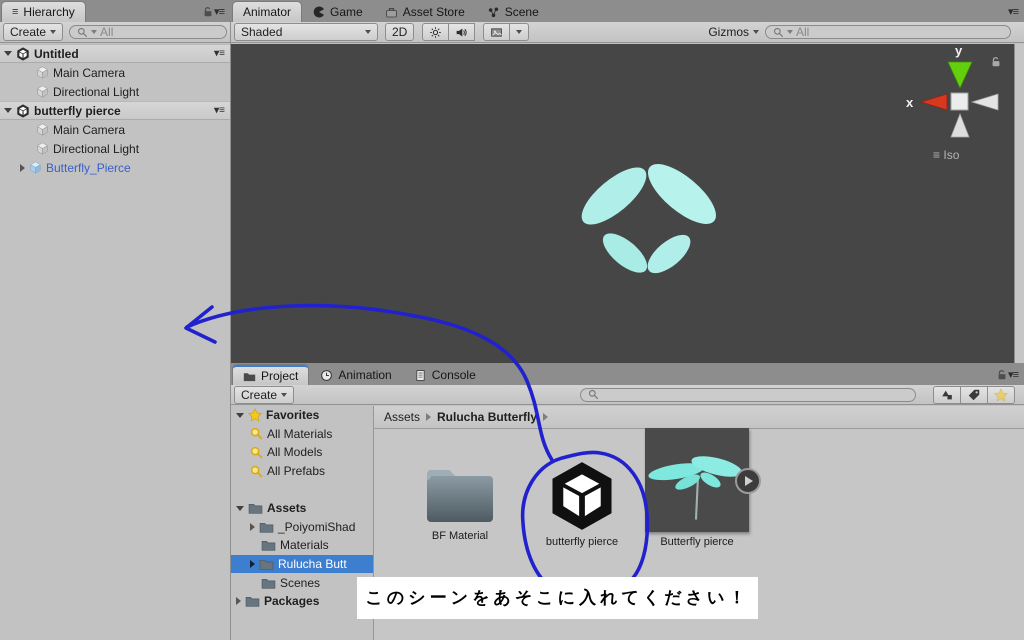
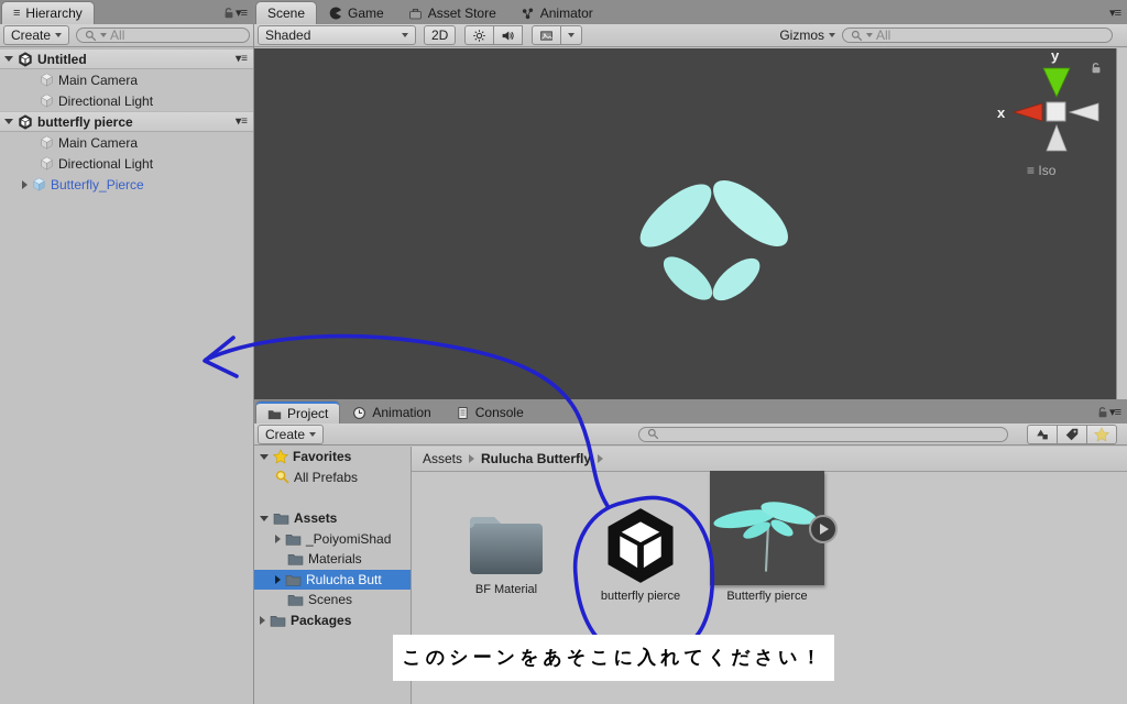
  ≡
  Hierarchy
  ▾≡
  Create
  All
  Untitled
  ▾≡
  Main Camera
  Directional Light
  butterfly pierce
  ▾≡
  Main Camera
  Directional Light
  Butterfly_Pierce
- Animator
+ Scene
  Game
  Asset Store
- Scene
+ Animator
  ▾≡
  Shaded
  2D
  Gizmos
  All
  y
  x
  ≡ Iso
  Project
  Animation
  Console
  ▾≡
  Create
  Favorites
- All Materials
- All Models
  All Prefabs
  Assets
  _PoiyomiShad
  Materials
  Rulucha Butt
  Scenes
  Packages
  Assets
  Rulucha Butterfly
  BF Material
  butterfly pierce
  Butterfly pierce
  このシーンをあそこに入れてください！
